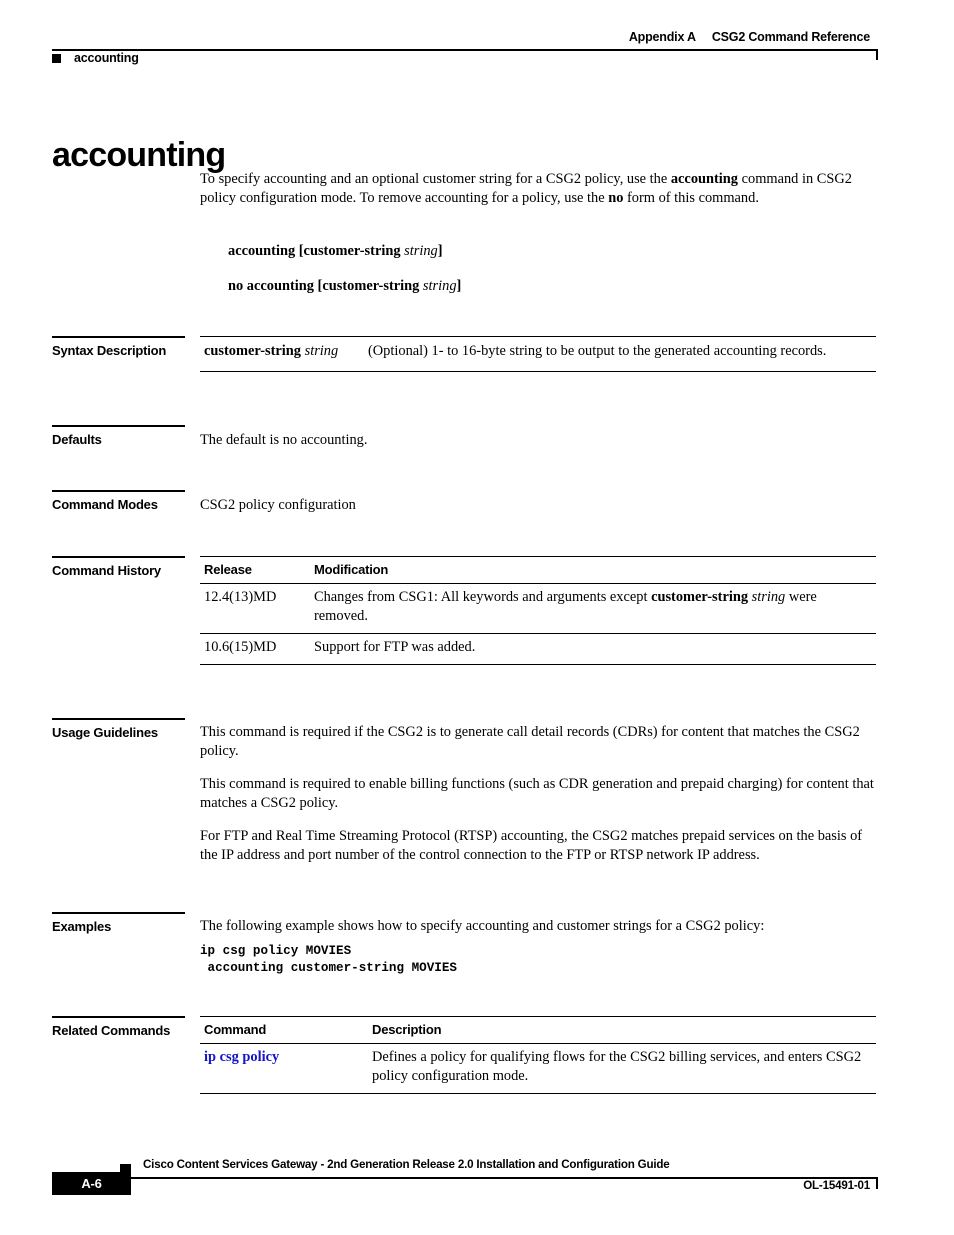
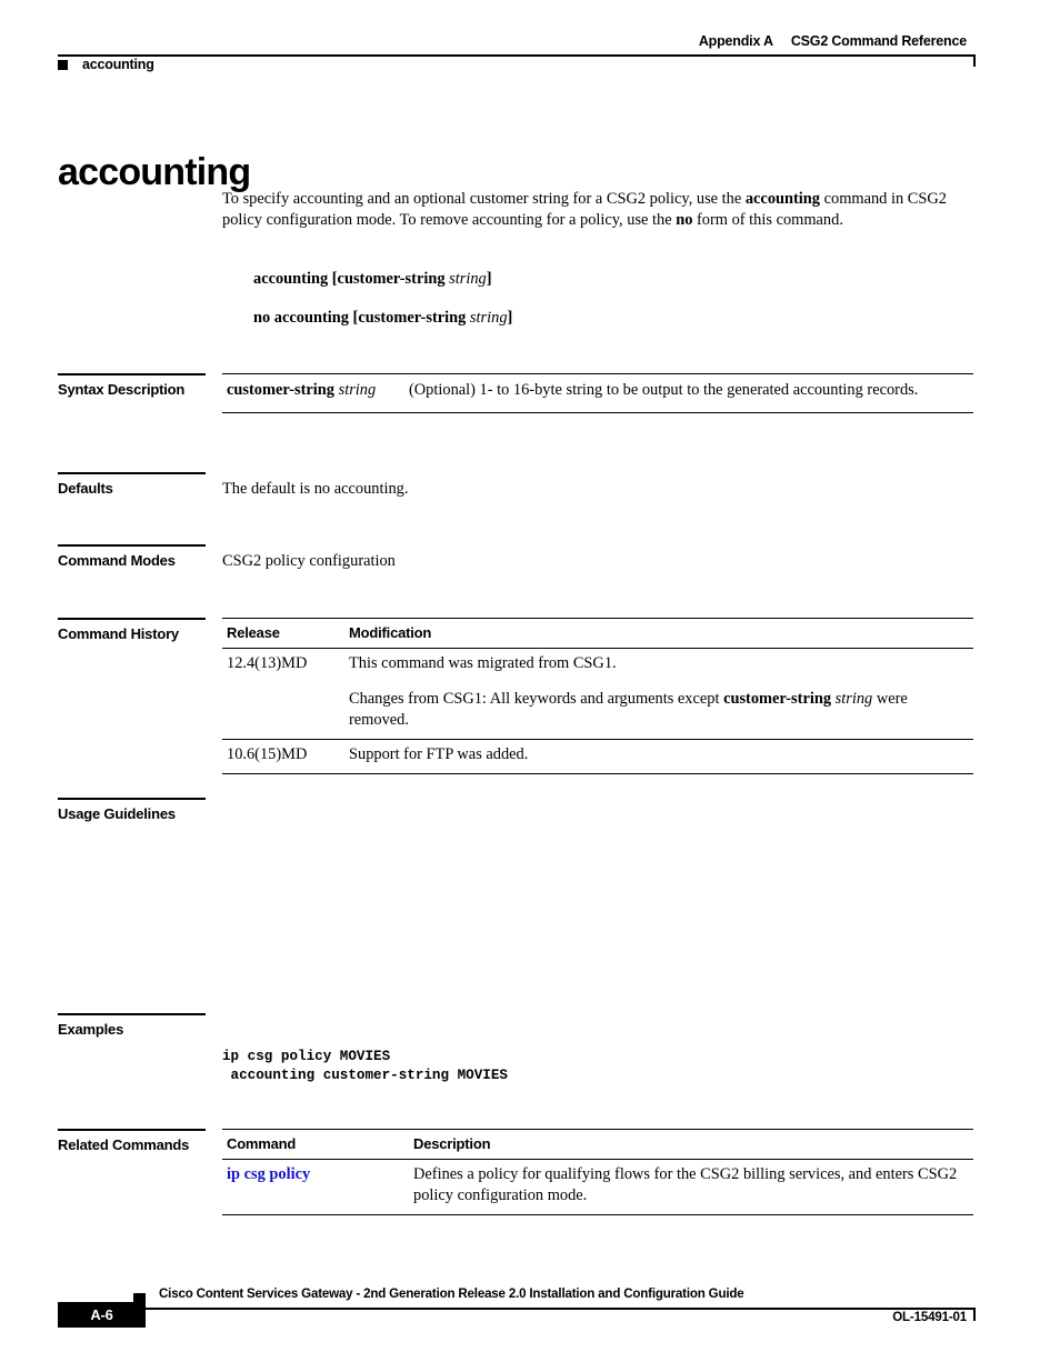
  Appendix A CSG2 Command Reference
  accounting
  accounting
  To specify accounting and an optional customer string for a CSG2 policy, use the accounting command in CSG2 policy configuration mode. To remove accounting for a policy, use the no form of this command.
  accounting [customer-string string]
  no accounting [customer-string string]
  Syntax Description
  customer-string string
  (Optional) 1- to 16-byte string to be output to the generated accounting records.
  Defaults
  The default is no accounting.
  Command Modes
  CSG2 policy configuration
  Command History
  Release
  Modification
  12.4(13)MD
+ This command was migrated from CSG1.
  Changes from CSG1: All keywords and arguments except customer-string string were removed.
  10.6(15)MD
  Support for FTP was added.
  Usage Guidelines
- This command is required if the CSG2 is to generate call detail records (CDRs) for content that matches the CSG2 policy.
- This command is required to enable billing functions (such as CDR generation and prepaid charging) for content that matches a CSG2 policy.
- For FTP and Real Time Streaming Protocol (RTSP) accounting, the CSG2 matches prepaid services on the basis of the IP address and port number of the control connection to the FTP or RTSP network IP address.
  Examples
- The following example shows how to specify accounting and customer strings for a CSG2 policy:
  ip csg policy MOVIES
  accounting customer-string MOVIES
  Related Commands
  Command
  Description
  ip csg policy
  Defines a policy for qualifying flows for the CSG2 billing services, and enters CSG2 policy configuration mode.
  Cisco Content Services Gateway - 2nd Generation Release 2.0 Installation and Configuration Guide
  A-6
  OL-15491-01
